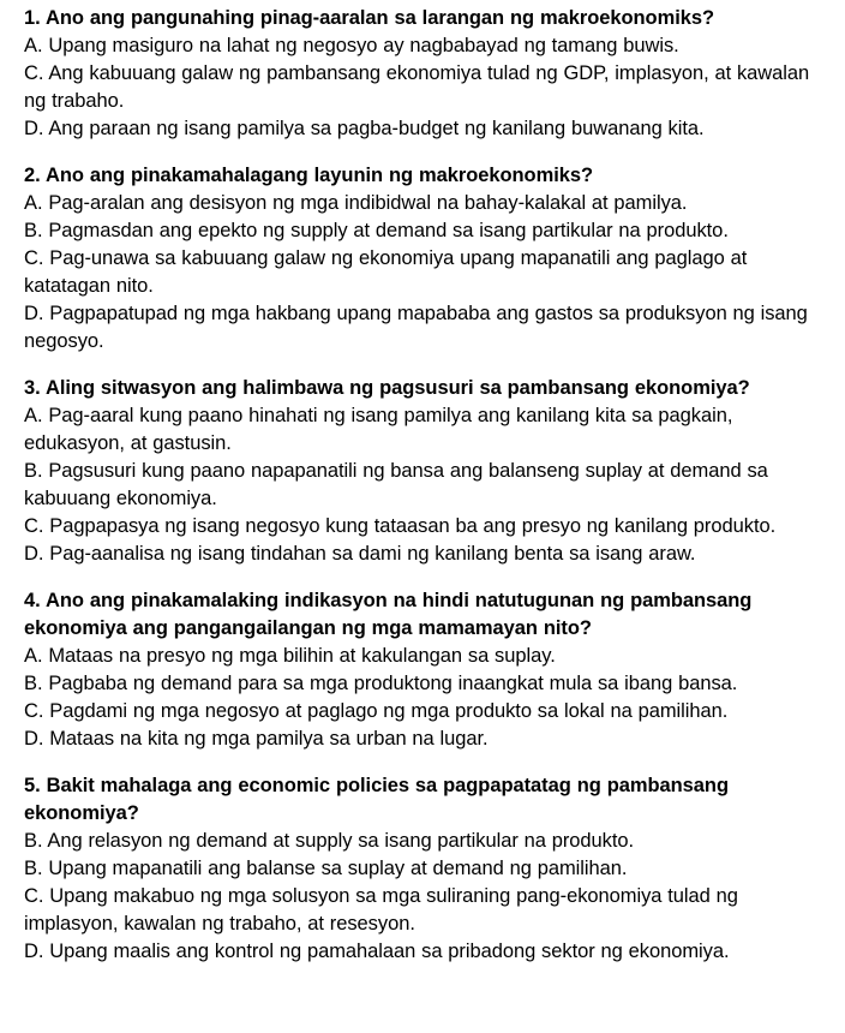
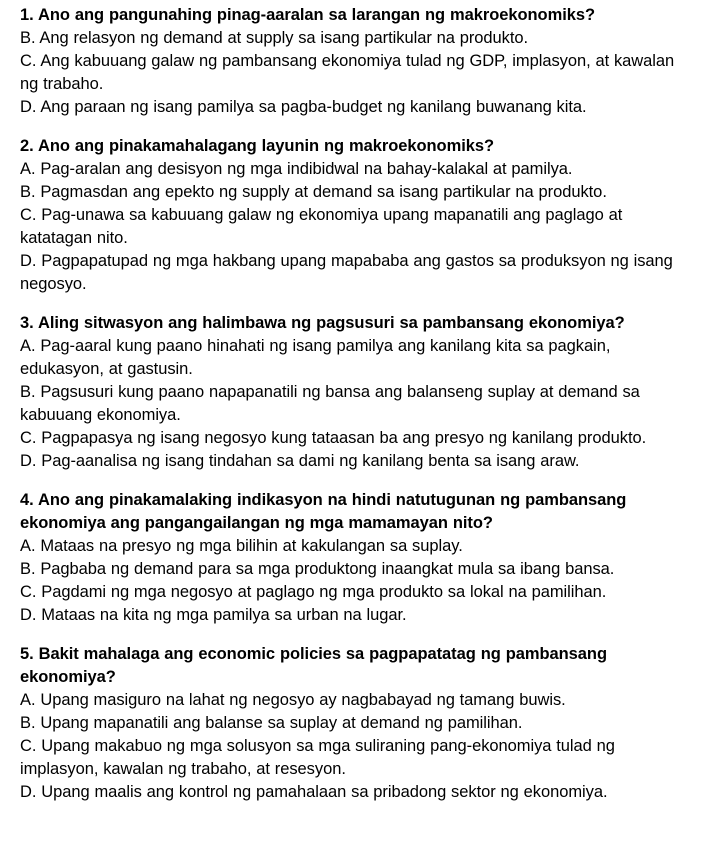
  1. Ano ang pangunahing pinag-aaralan sa larangan ng makroekonomiks?
- A. Upang masiguro na lahat ng negosyo ay nagbabayad ng tamang buwis.
+ B. Ang relasyon ng demand at supply sa isang partikular na produkto.
  C. Ang kabuuang galaw ng pambansang ekonomiya tulad ng GDP, implasyon, at kawalan ng trabaho.
  D. Ang paraan ng isang pamilya sa pagba-budget ng kanilang buwanang kita.
  2. Ano ang pinakamahalagang layunin ng makroekonomiks?
  A. Pag-aralan ang desisyon ng mga indibidwal na bahay-kalakal at pamilya.
  B. Pagmasdan ang epekto ng supply at demand sa isang partikular na produkto.
  C. Pag-unawa sa kabuuang galaw ng ekonomiya upang mapanatili ang paglago at katatagan nito.
  D. Pagpapatupad ng mga hakbang upang mapababa ang gastos sa produksyon ng isang negosyo.
  3. Aling sitwasyon ang halimbawa ng pagsusuri sa pambansang ekonomiya?
  A. Pag-aaral kung paano hinahati ng isang pamilya ang kanilang kita sa pagkain, edukasyon, at gastusin.
  B. Pagsusuri kung paano napapanatili ng bansa ang balanseng suplay at demand sa kabuuang ekonomiya.
  C. Pagpapasya ng isang negosyo kung tataasan ba ang presyo ng kanilang produkto.
  D. Pag-aanalisa ng isang tindahan sa dami ng kanilang benta sa isang araw.
  4. Ano ang pinakamalaking indikasyon na hindi natutugunan ng pambansang ekonomiya ang pangangailangan ng mga mamamayan nito?
  A. Mataas na presyo ng mga bilihin at kakulangan sa suplay.
  B. Pagbaba ng demand para sa mga produktong inaangkat mula sa ibang bansa.
  C. Pagdami ng mga negosyo at paglago ng mga produkto sa lokal na pamilihan.
  D. Mataas na kita ng mga pamilya sa urban na lugar.
  5. Bakit mahalaga ang economic policies sa pagpapatatag ng pambansang ekonomiya?
- B. Ang relasyon ng demand at supply sa isang partikular na produkto.
+ A. Upang masiguro na lahat ng negosyo ay nagbabayad ng tamang buwis.
  B. Upang mapanatili ang balanse sa suplay at demand ng pamilihan.
  C. Upang makabuo ng mga solusyon sa mga suliraning pang-ekonomiya tulad ng implasyon, kawalan ng trabaho, at resesyon.
  D. Upang maalis ang kontrol ng pamahalaan sa pribadong sektor ng ekonomiya.
